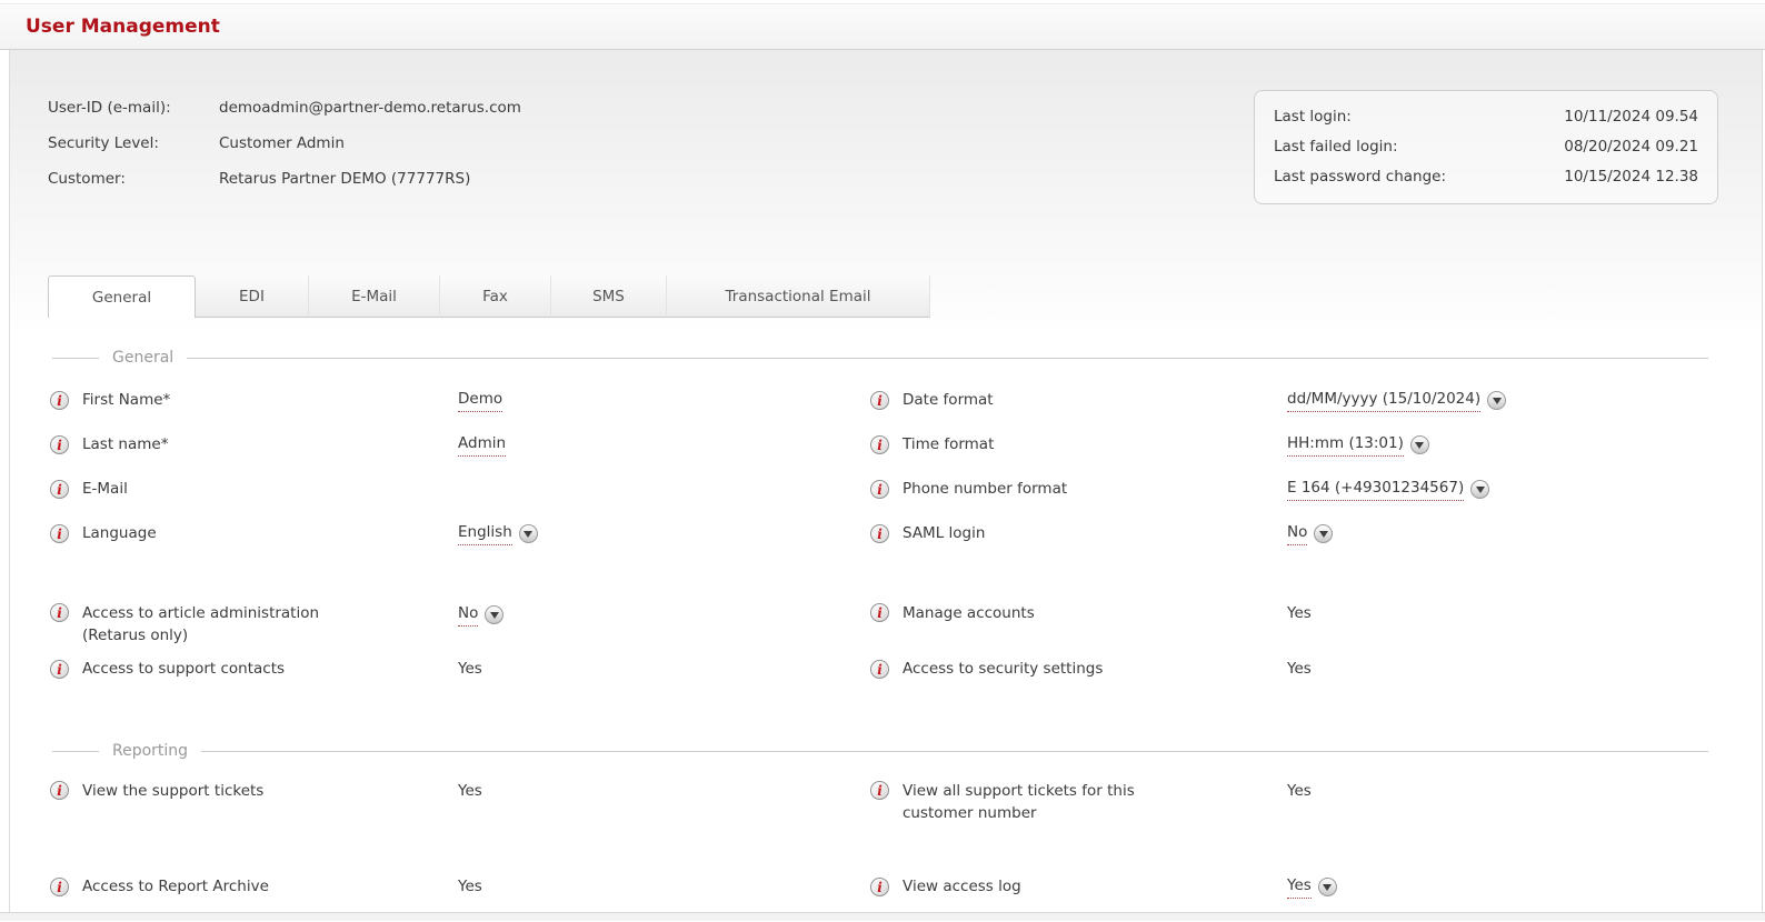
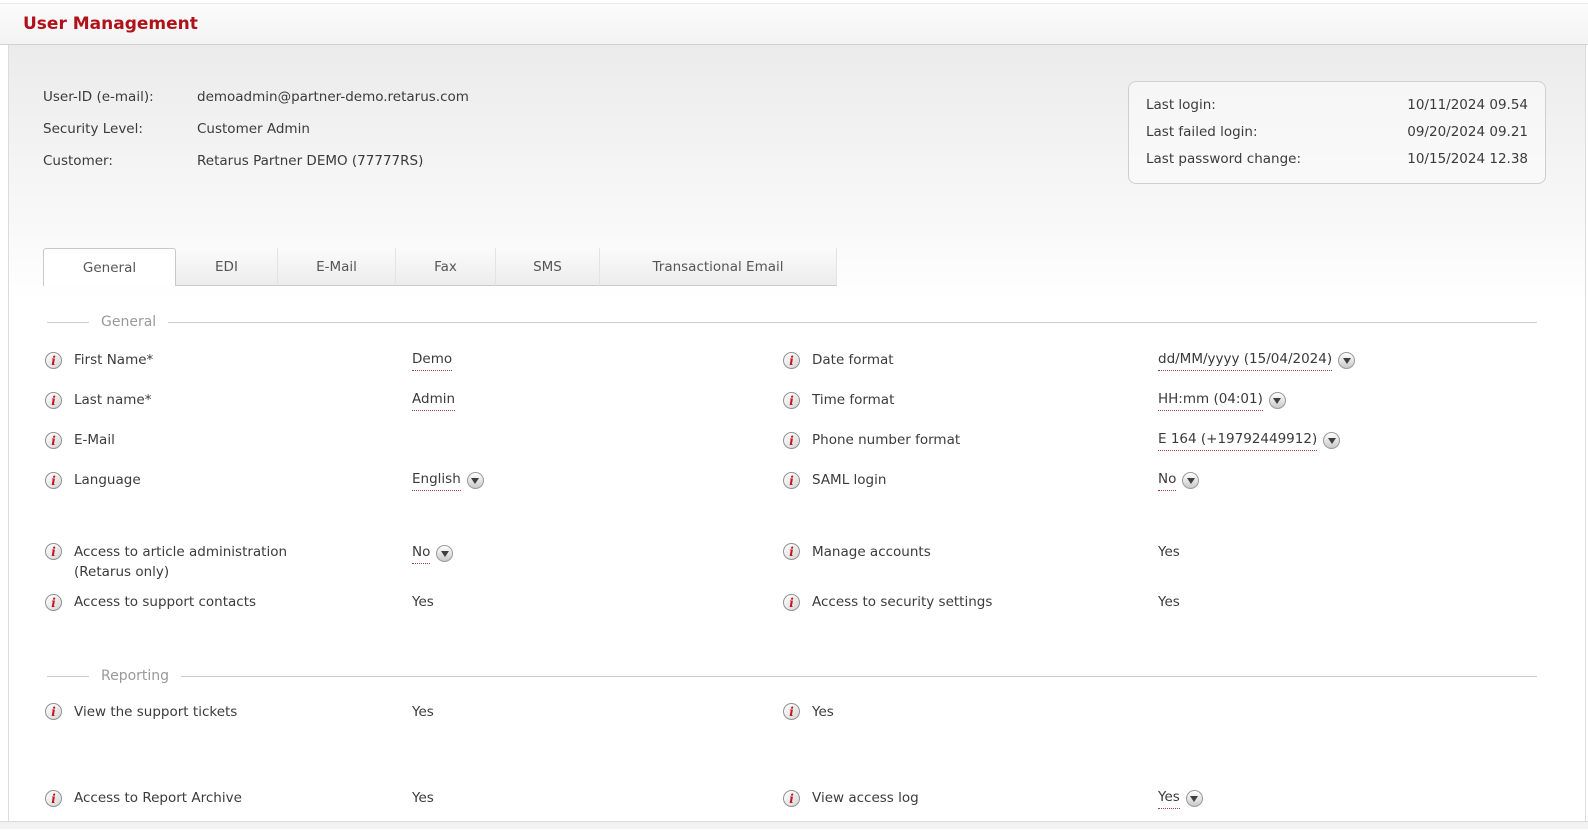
  User Management
  User-ID (e-mail):
  demoadmin@partner-demo.retarus.com
  Security Level:
  Customer Admin
  Customer:
  Retarus Partner DEMO (77777RS)
  Last login:
  10/11/2024 09.54
  Last failed login:
- 08/20/2024 09.21
+ 09/20/2024 09.21
  Last password change:
  10/15/2024 12.38
  General
  EDI
  E-Mail
  Fax
  SMS
  Transactional Email
  General
  First Name*
  Demo
  Date format
- dd/MM/yyyy (15/10/2024)
+ dd/MM/yyyy (15/04/2024)
  Last name*
  Admin
  Time format
- HH:mm (13:01)
+ HH:mm (04:01)
  E-Mail
  Phone number format
- E 164 (+49301234567)
+ E 164 (+19792449912)
  Language
  English
  SAML login
  No
  Access to article administration (Retarus only)
  No
  Manage accounts
  Yes
  Access to support contacts
  Yes
  Access to security settings
  Yes
  Reporting
  View the support tickets
  Yes
- View all support tickets for this customer number
  Yes
  Access to Report Archive
  Yes
  View access log
  Yes
